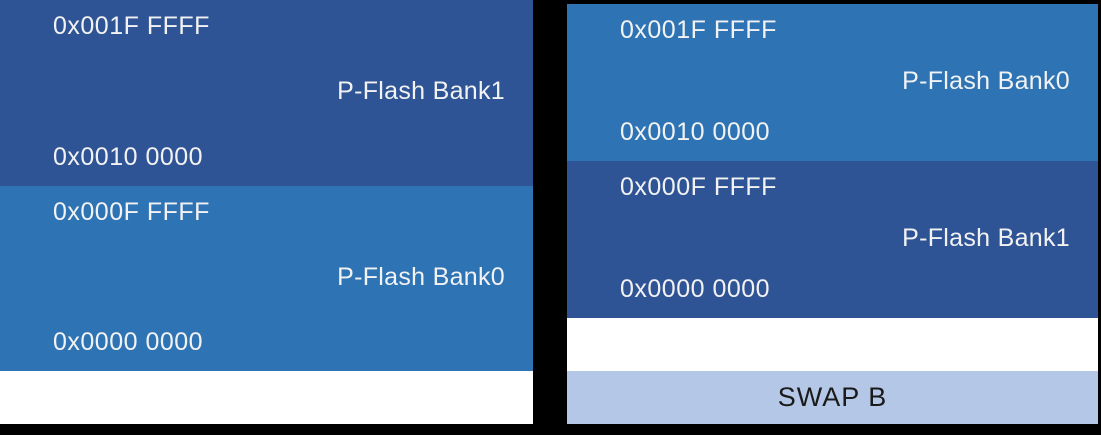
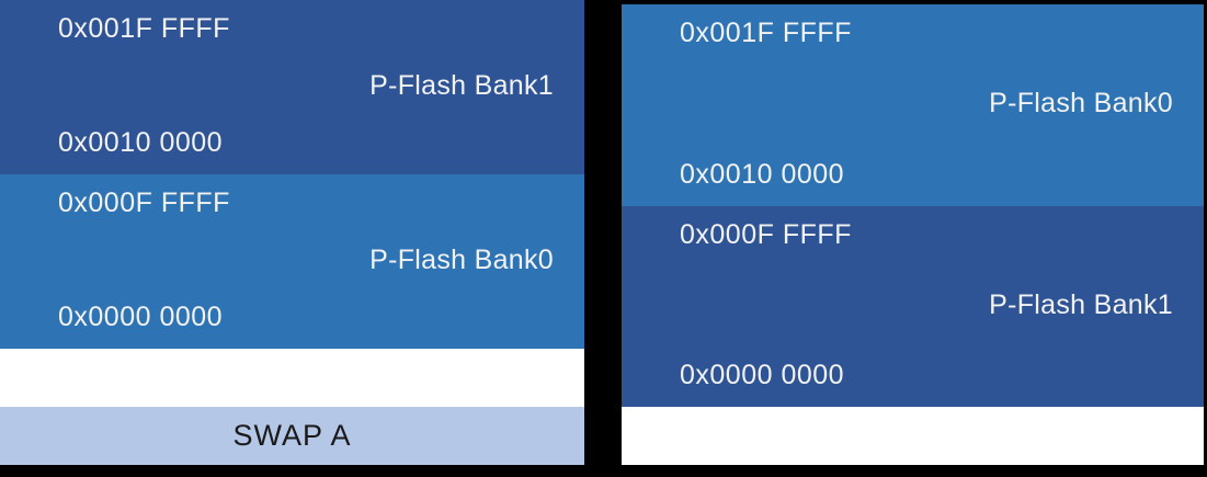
  0x001F FFFF
  P-Flash Bank1
  0x0010 0000
  0x000F FFFF
  P-Flash Bank0
  0x0000 0000
+ SWAP A
  0x001F FFFF
  P-Flash Bank0
  0x0010 0000
  0x000F FFFF
  P-Flash Bank1
  0x0000 0000
- SWAP B
